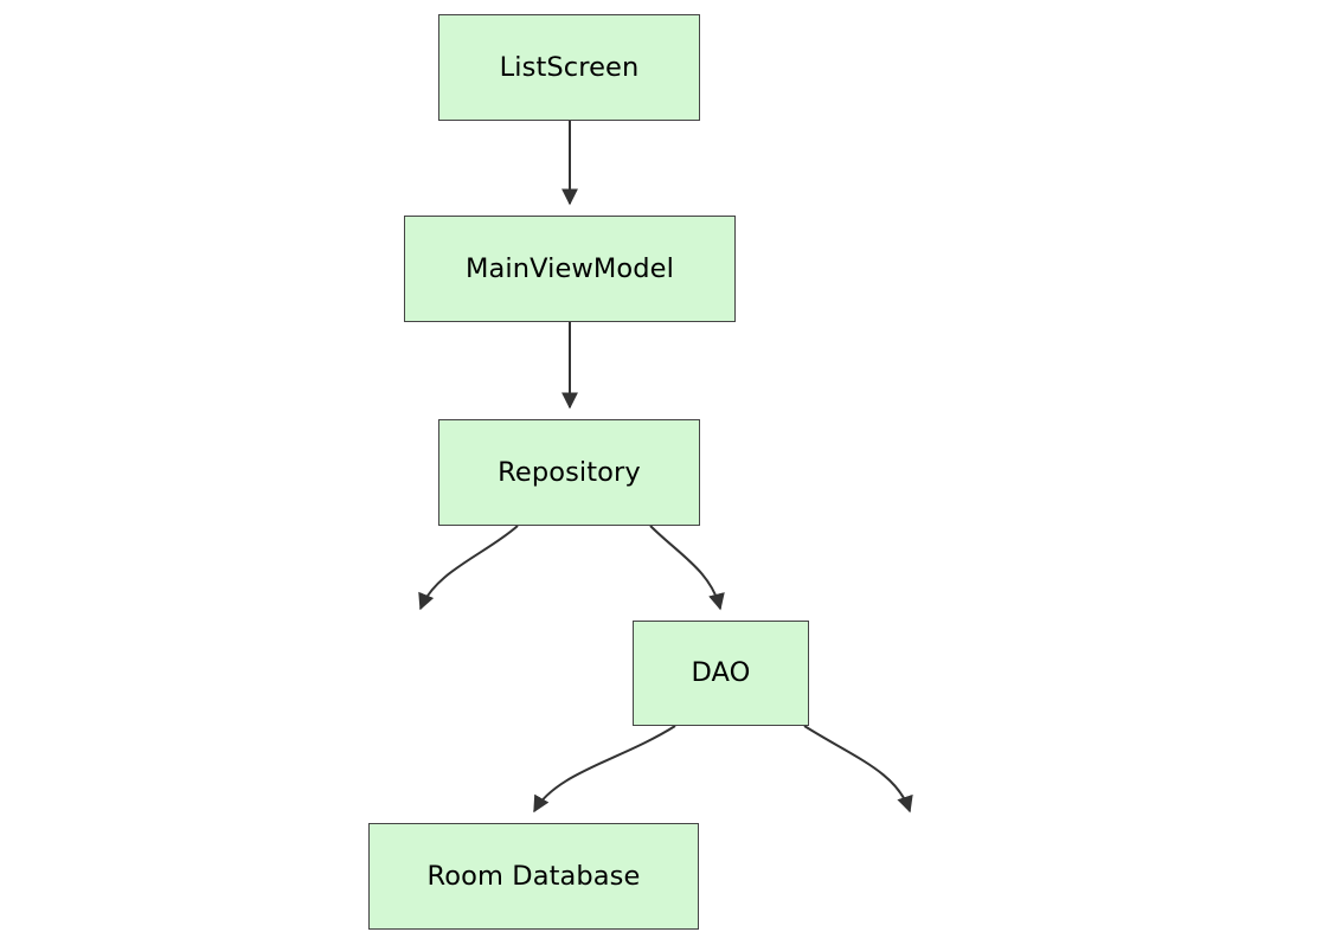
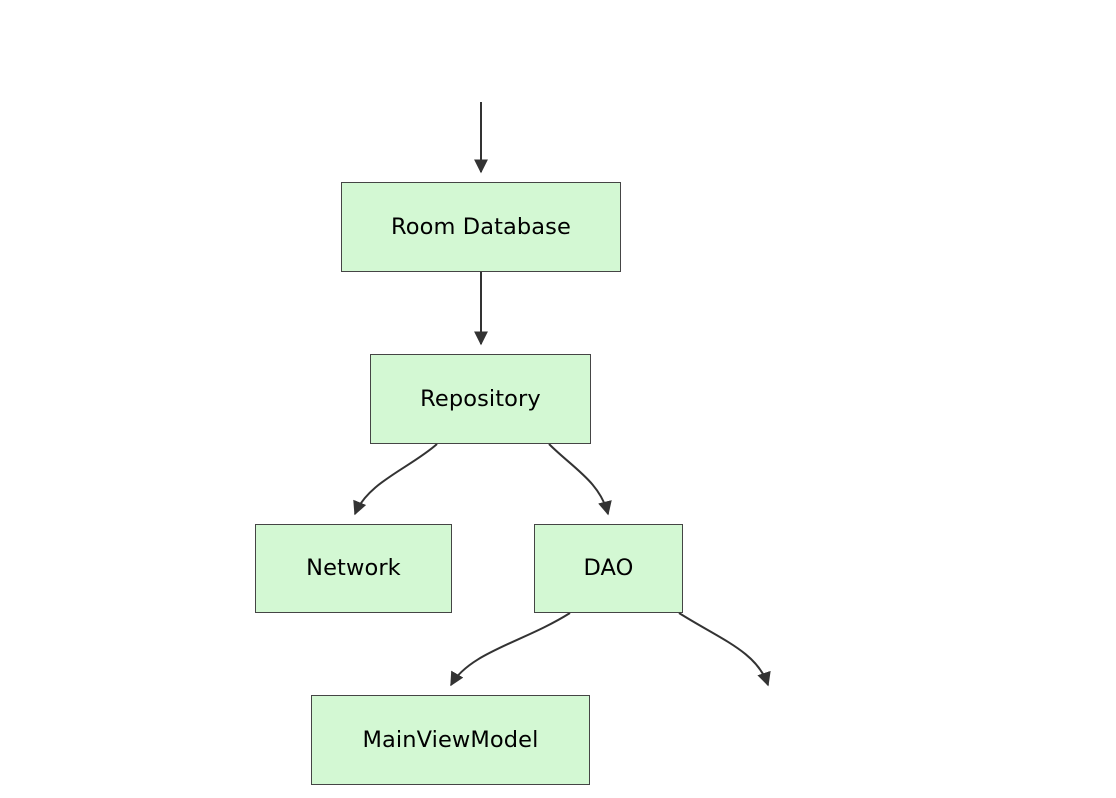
- ListScreen
- MainViewModel
+ Room Database
  Repository
+ Network
  DAO
- Room Database
+ MainViewModel
